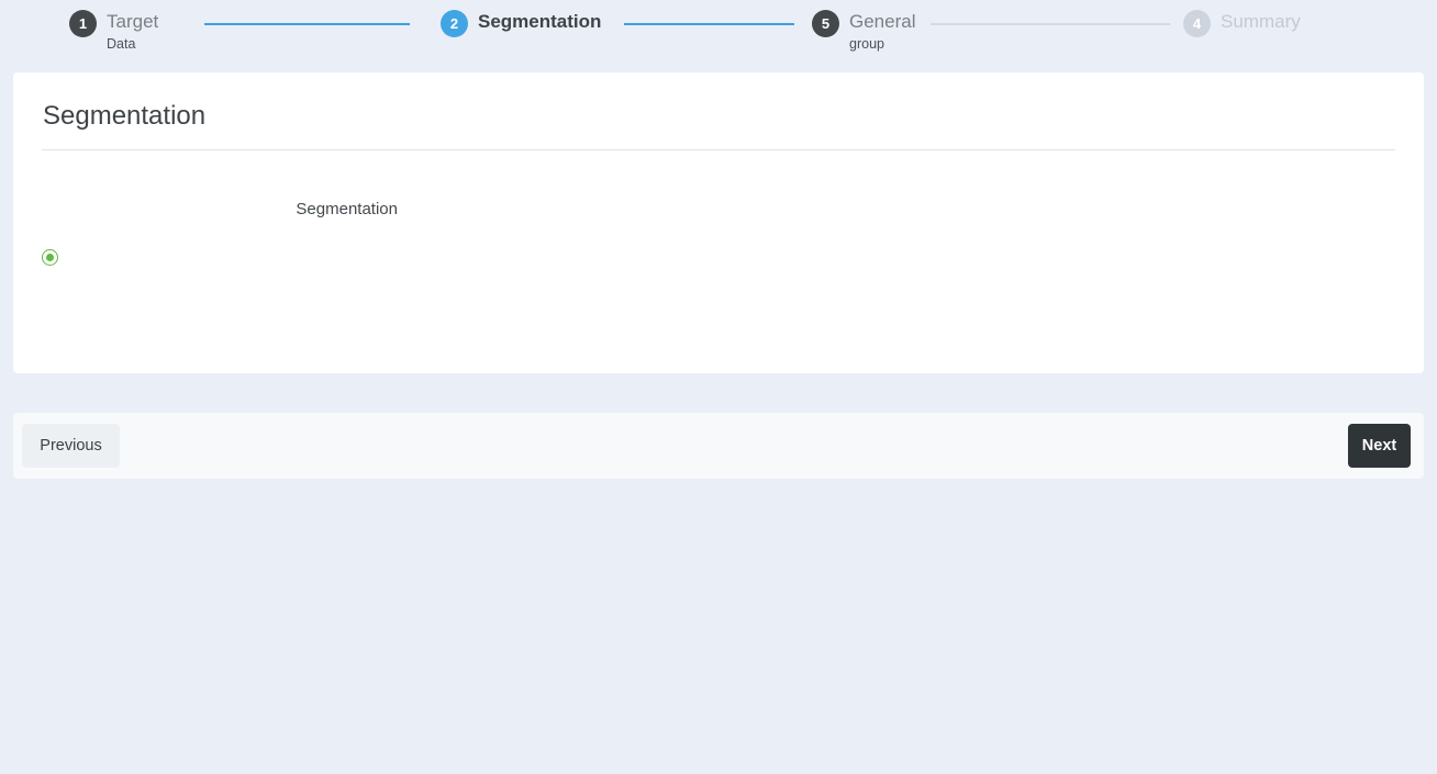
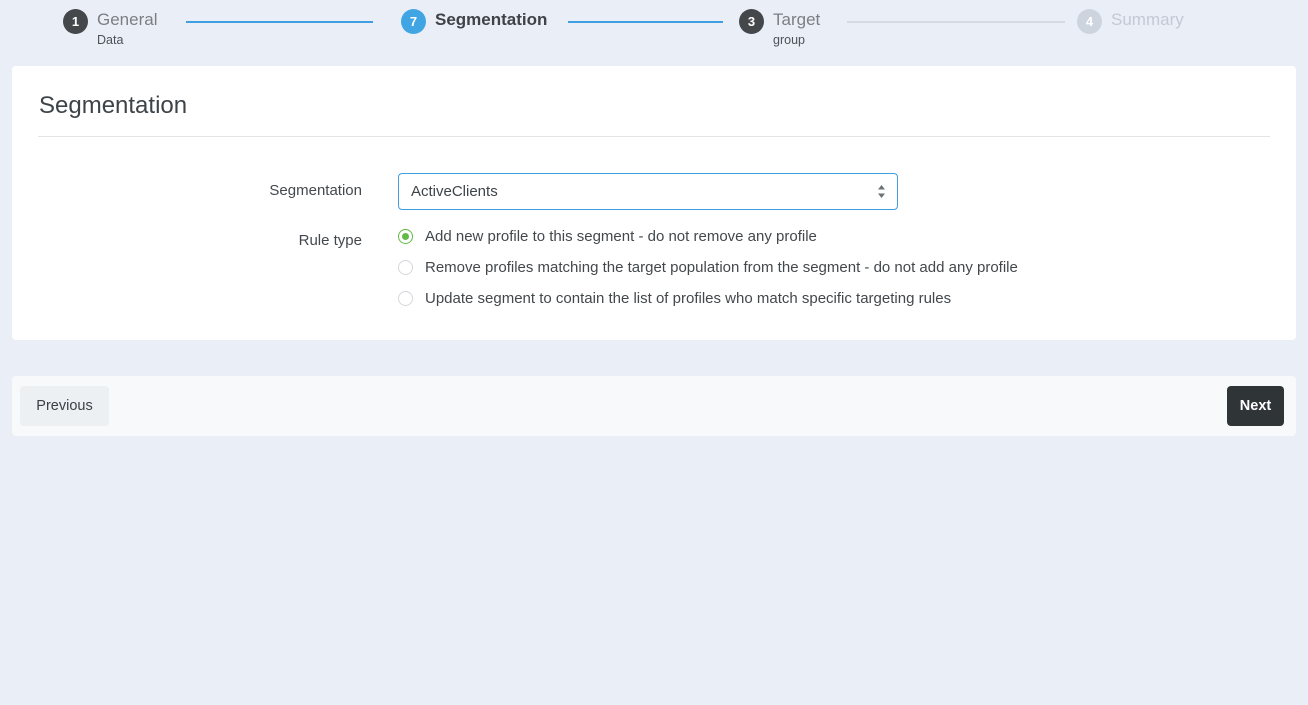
  1
- Target
+ General
  Data
- 2
+ 7
  Segmentation
- 5
+ 3
- General
+ Target
  group
  4
  Summary
  Segmentation
  Segmentation
+ ActiveClients
+ Rule type
+ Add new profile to this segment - do not remove any profile
+ Remove profiles matching the target population from the segment - do not add any profile
+ Update segment to contain the list of profiles who match specific targeting rules
  Previous
  Next
